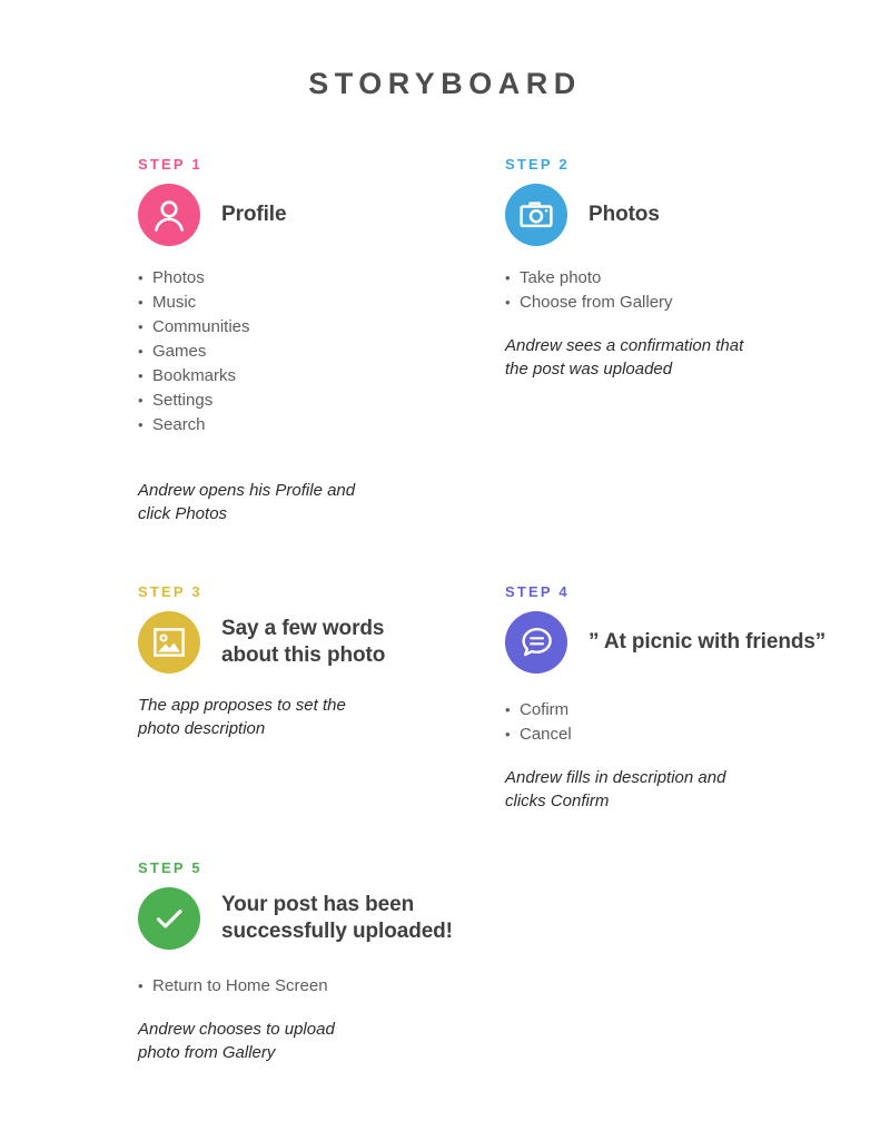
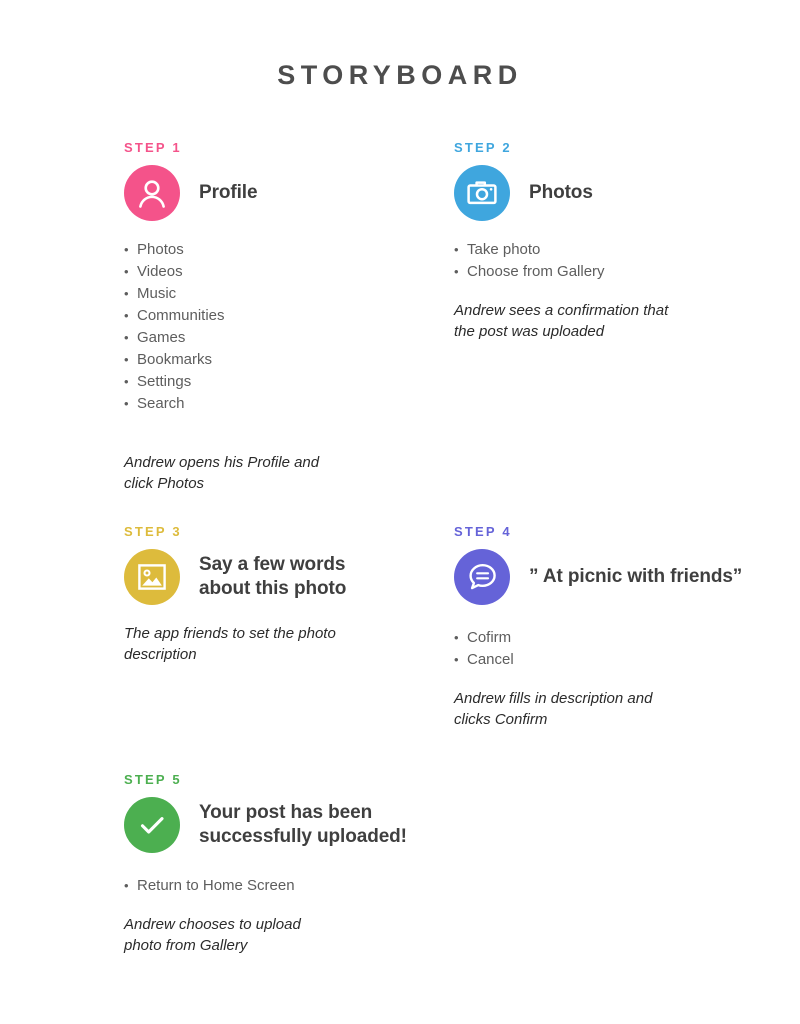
  STORYBOARD
  STEP 1
  Profile
  Photos
+ Videos
  Music
  Communities
  Games
  Bookmarks
  Settings
  Search
  Andrew opens his Profile and click Photos
  STEP 2
  Photos
  Take photo
  Choose from Gallery
  Andrew sees a confirmation that the post was uploaded
  STEP 3
  Say a few words about this photo
- The app proposes to set the photo description
+ The app friends to set the photo description
  STEP 4
  ” At picnic with friends”
  Cofirm
  Cancel
  Andrew fills in description and clicks Confirm
  STEP 5
  Your post has been successfully uploaded!
  Return to Home Screen
  Andrew chooses to upload photo from Gallery
